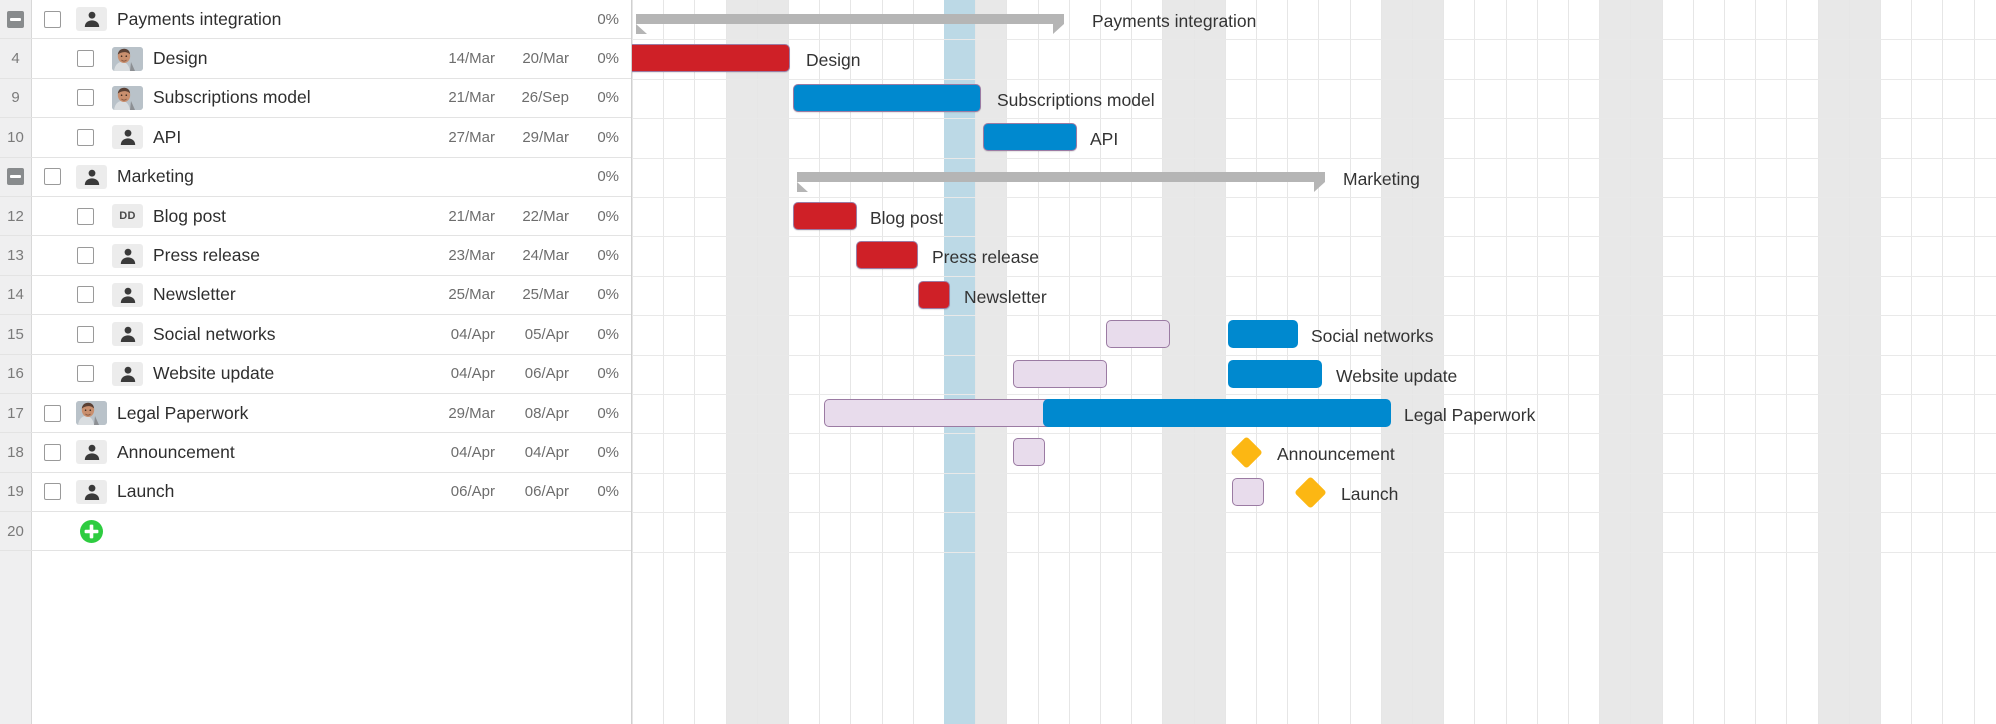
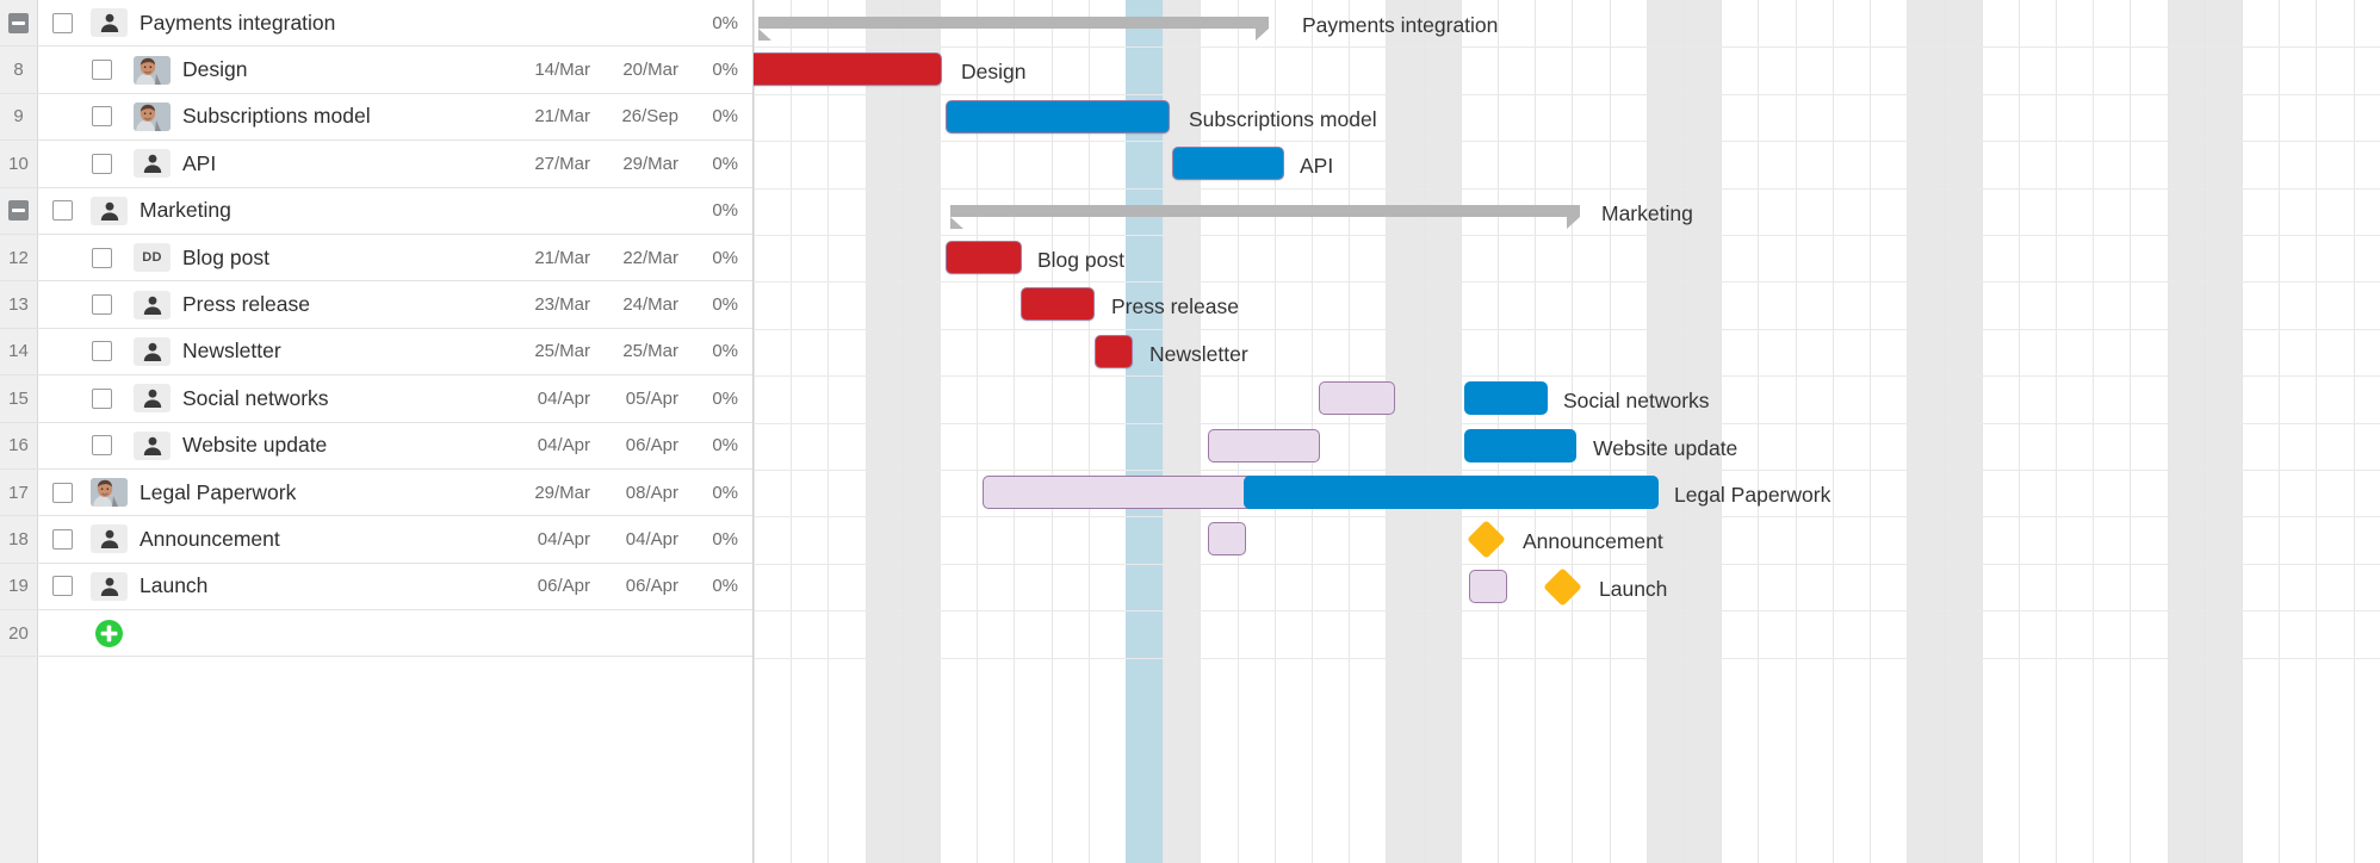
  Payments integration
  0%
- 4
+ 8
  Design
  14/Mar
  20/Mar
  0%
  9
  Subscriptions model
  21/Mar
  26/Sep
  0%
  10
  API
  27/Mar
  29/Mar
  0%
  Marketing
  0%
  12
  DD
  Blog post
  21/Mar
  22/Mar
  0%
  13
  Press release
  23/Mar
  24/Mar
  0%
  14
  Newsletter
  25/Mar
  25/Mar
  0%
  15
  Social networks
  04/Apr
  05/Apr
  0%
  16
  Website update
  04/Apr
  06/Apr
  0%
  17
  Legal Paperwork
  29/Mar
  08/Apr
  0%
  18
  Announcement
  04/Apr
  04/Apr
  0%
  19
  Launch
  06/Apr
  06/Apr
  0%
  20
  Payments integration
  Design
  Subscriptions model
  API
  Marketing
  Blog post
  Press release
  Newsletter
  Social networks
  Website update
  Legal Paperwork
  Announcement
  Launch
